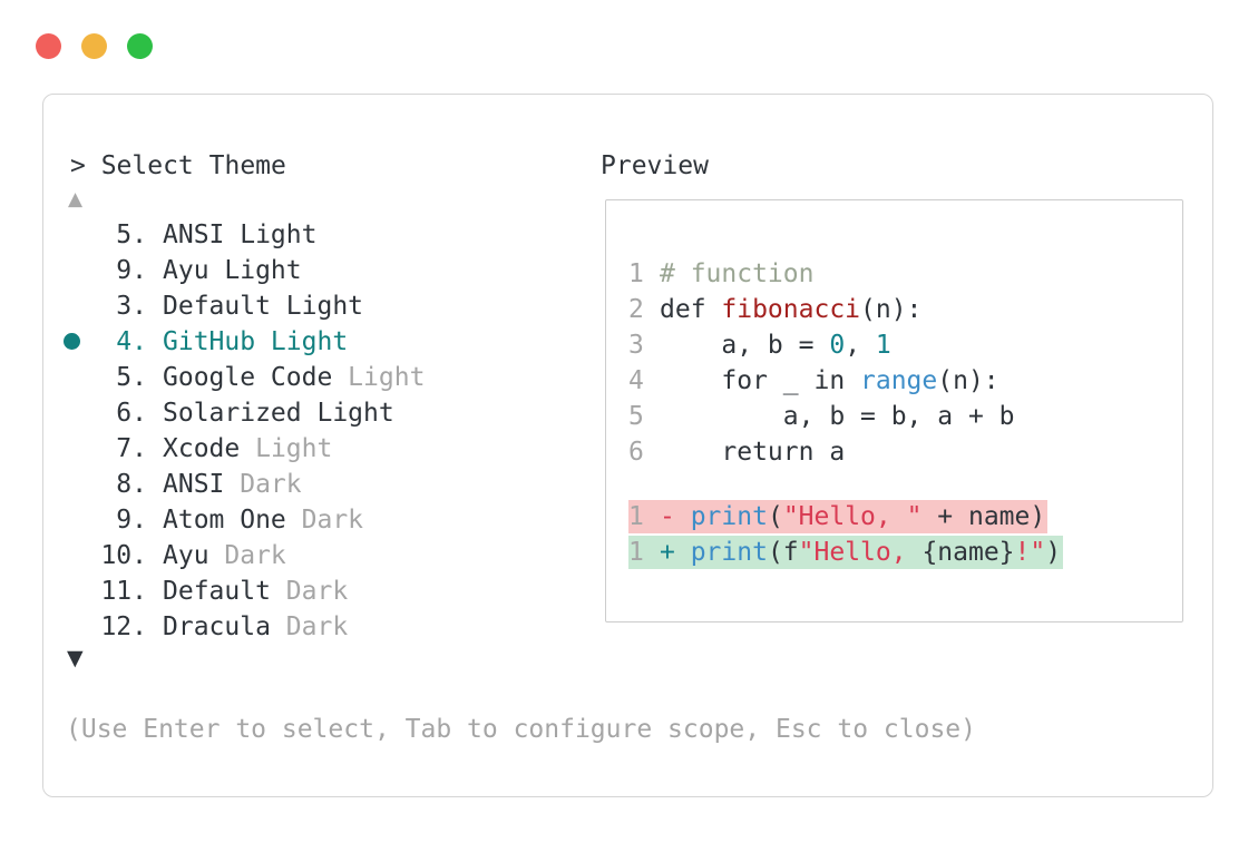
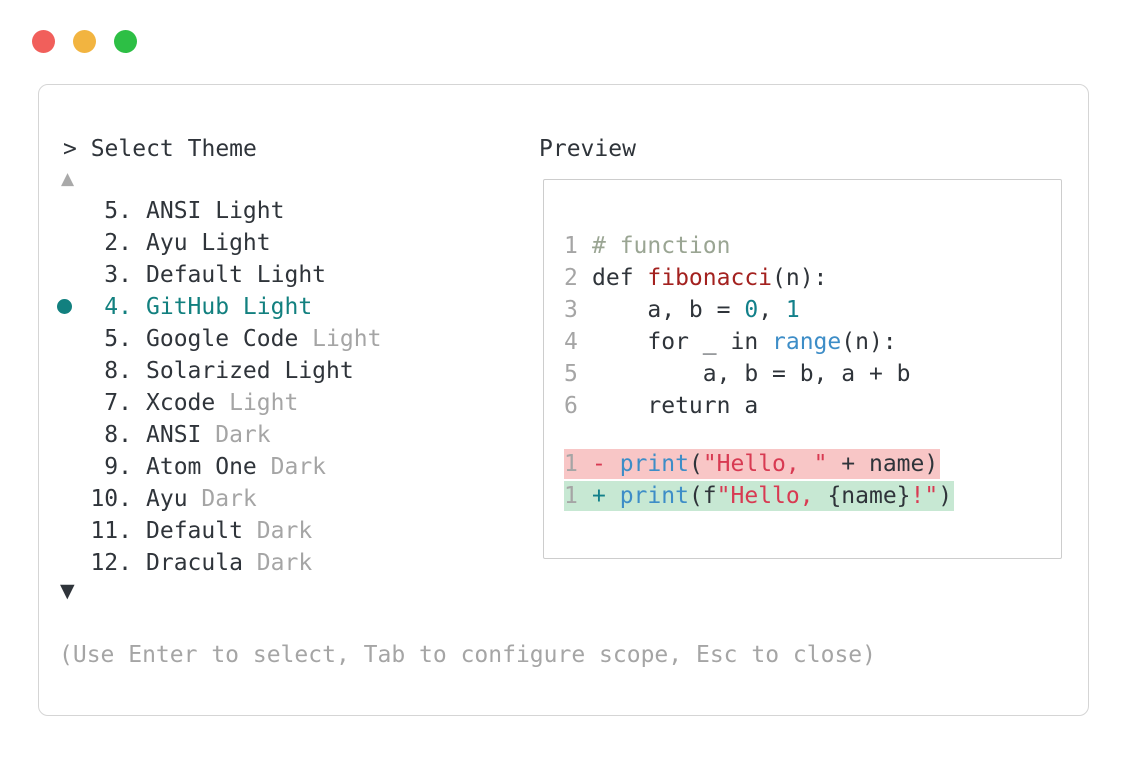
  > Select Theme
  ▲
  5. ANSI Light
- 9. Ayu Light
+ 2. Ayu Light
  3. Default Light
  4. GitHub Light
  5. Google Code Light
- 6. Solarized Light
+ 8. Solarized Light
  7. Xcode Light
  8. ANSI Dark
  9. Atom One Dark
  10. Ayu Dark
  11. Default Dark
  12. Dracula Dark
  ▼
  (Use Enter to select, Tab to configure scope, Esc to close)
  Preview
  1 # function
  2 def fibonacci(n):
  3 a, b = 0, 1
  4 for _ in range(n):
  5 a, b = b, a + b
  6 return a
  1 - print("Hello, " + name)
  1 + print(f"Hello, {name}!")
